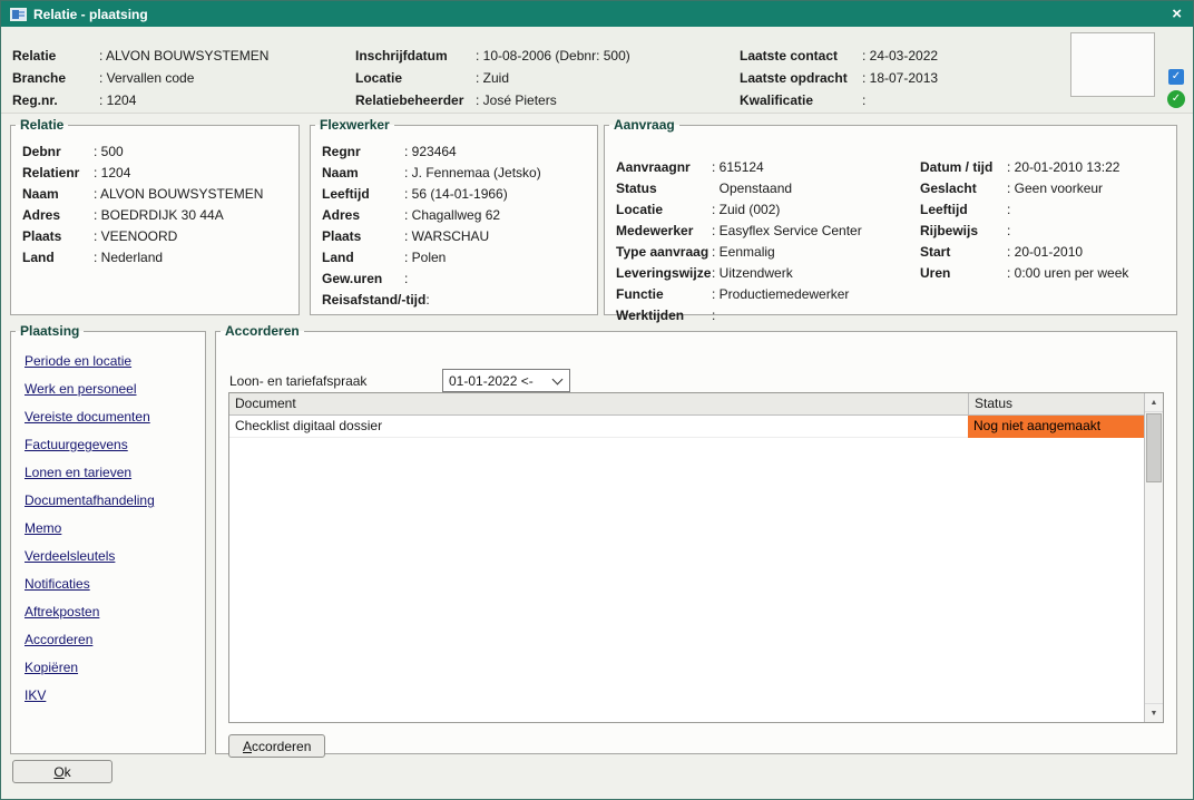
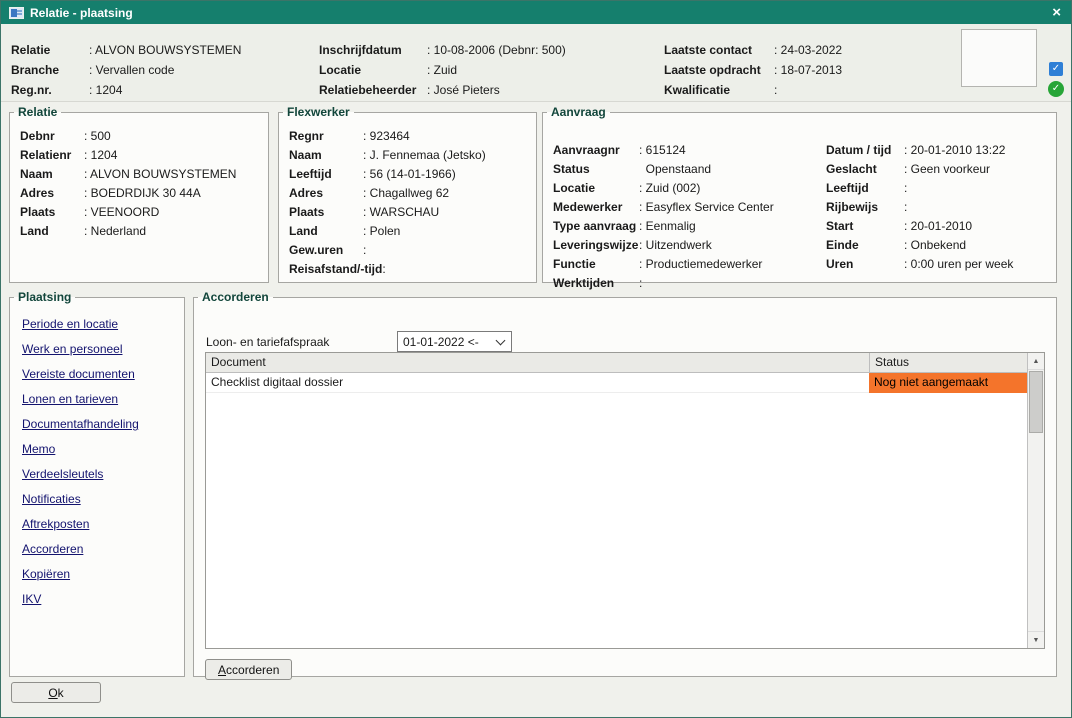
  Relatie - plaatsing
  ×
  Relatie
  : ALVON BOUWSYSTEMEN
  Branche
  : Vervallen code
  Reg.nr.
  : 1204
  Inschrijfdatum
  : 10-08-2006 (Debnr: 500)
  Locatie
  : Zuid
  Relatiebeheerder
  : José Pieters
  Laatste contact
  : 24-03-2022
  Laatste opdracht
  : 18-07-2013
  Kwalificatie
  :
  ✓
  ✓
  Relatie
  Debnr
  : 500
  Relatienr
  : 1204
  Naam
  : ALVON BOUWSYSTEMEN
  Adres
  : BOEDRDIJK 30 44A
  Plaats
  : VEENOORD
  Land
  : Nederland
  Flexwerker
  Regnr
  : 923464
  Naam
  : J. Fennemaa (Jetsko)
  Leeftijd
  : 56 (14-01-1966)
  Adres
  : Chagallweg 62
  Plaats
  : WARSCHAU
  Land
  : Polen
  Gew.uren
  :
  Reisafstand/-tijd
  :
  Aanvraag
  Aanvraagnr
  : 615124
  Status
  Openstaand
  Locatie
  : Zuid (002)
  Medewerker
  : Easyflex Service Center
  Type aanvraag
  : Eenmalig
  Leveringswijze
  : Uitzendwerk
  Functie
  : Productiemedewerker
  Werktijden
  :
  Datum / tijd
  : 20-01-2010 13:22
  Geslacht
  : Geen voorkeur
  Leeftijd
  :
  Rijbewijs
  :
  Start
  : 20-01-2010
+ Einde
+ : Onbekend
  Uren
  : 0:00 uren per week
  Plaatsing
  Periode en locatie
  Werk en personeel
  Vereiste documenten
- Factuurgegevens
  Lonen en tarieven
  Documentafhandeling
  Memo
  Verdeelsleutels
  Notificaties
  Aftrekposten
  Accorderen
  Kopiëren
  IKV
  Accorderen
  Loon- en tariefafspraak
  01-01-2022 <-
  Document
  Status
  Checklist digitaal dossier
  Nog niet aangemaakt
  Accorderen
  Ok
